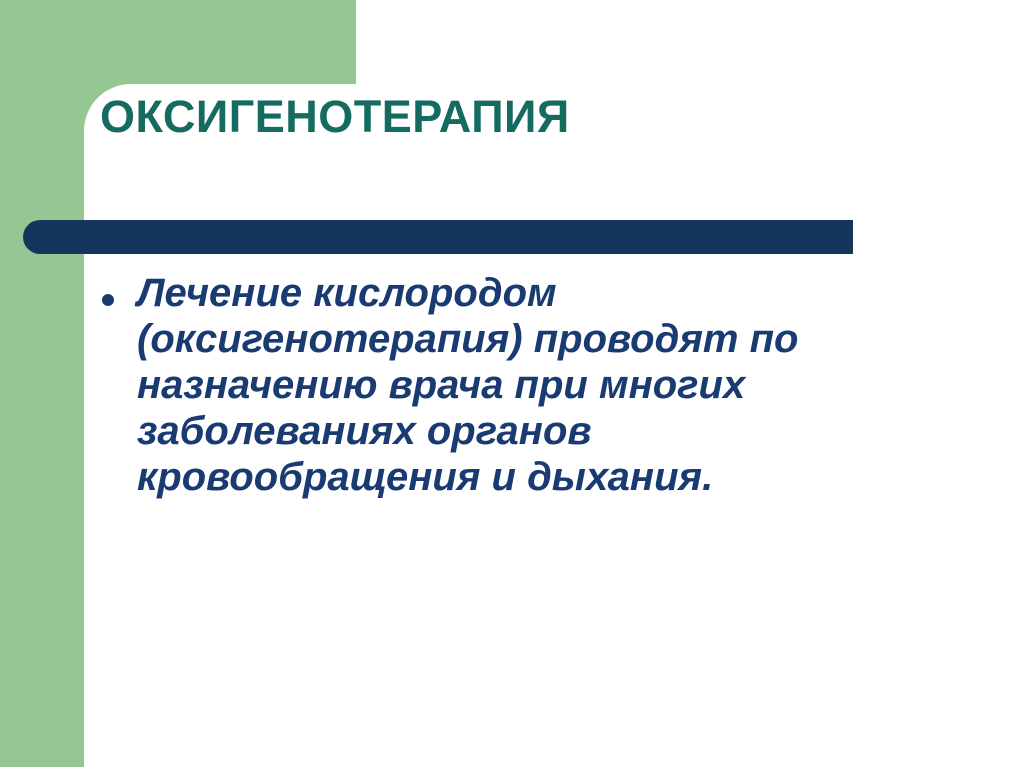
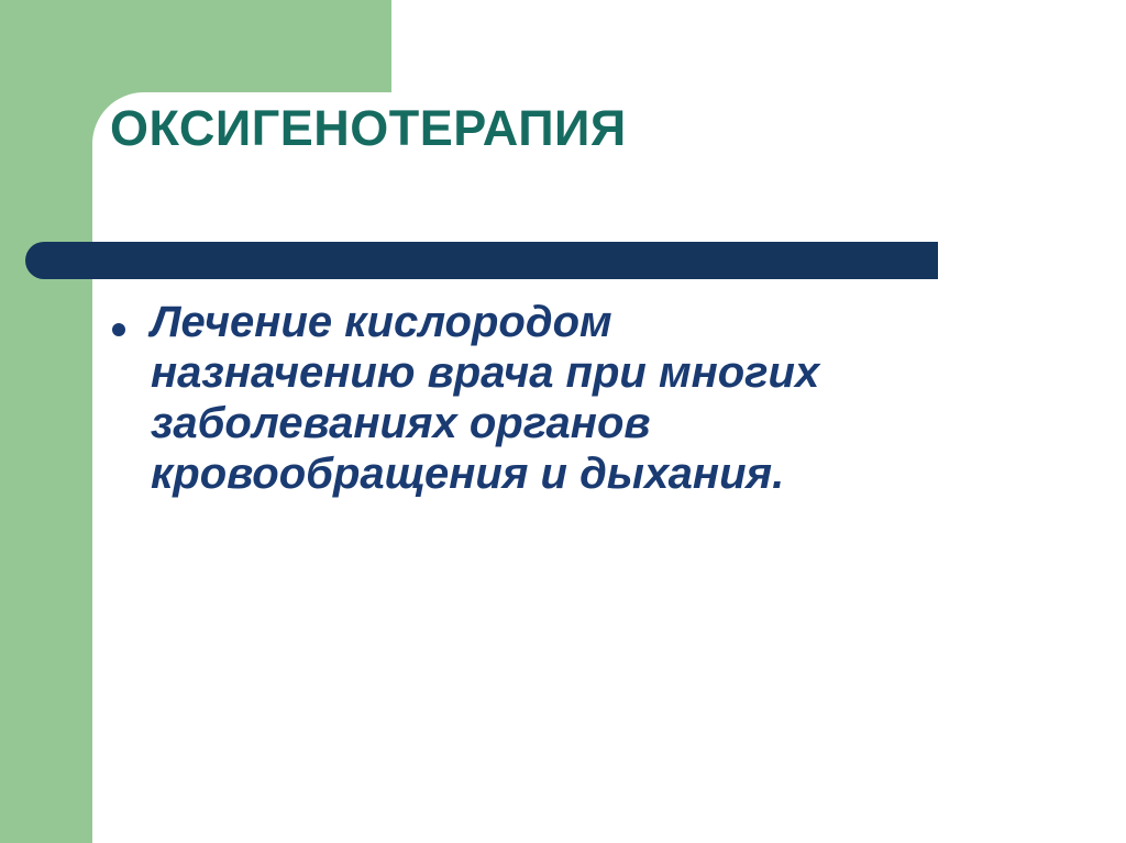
  ОКСИГЕНОТЕРАПИЯ
  Лечение кислородом
- (оксигенотерапия) проводят по
  назначению врача при многих
  заболеваниях органов
  кровообращения и дыхания.
